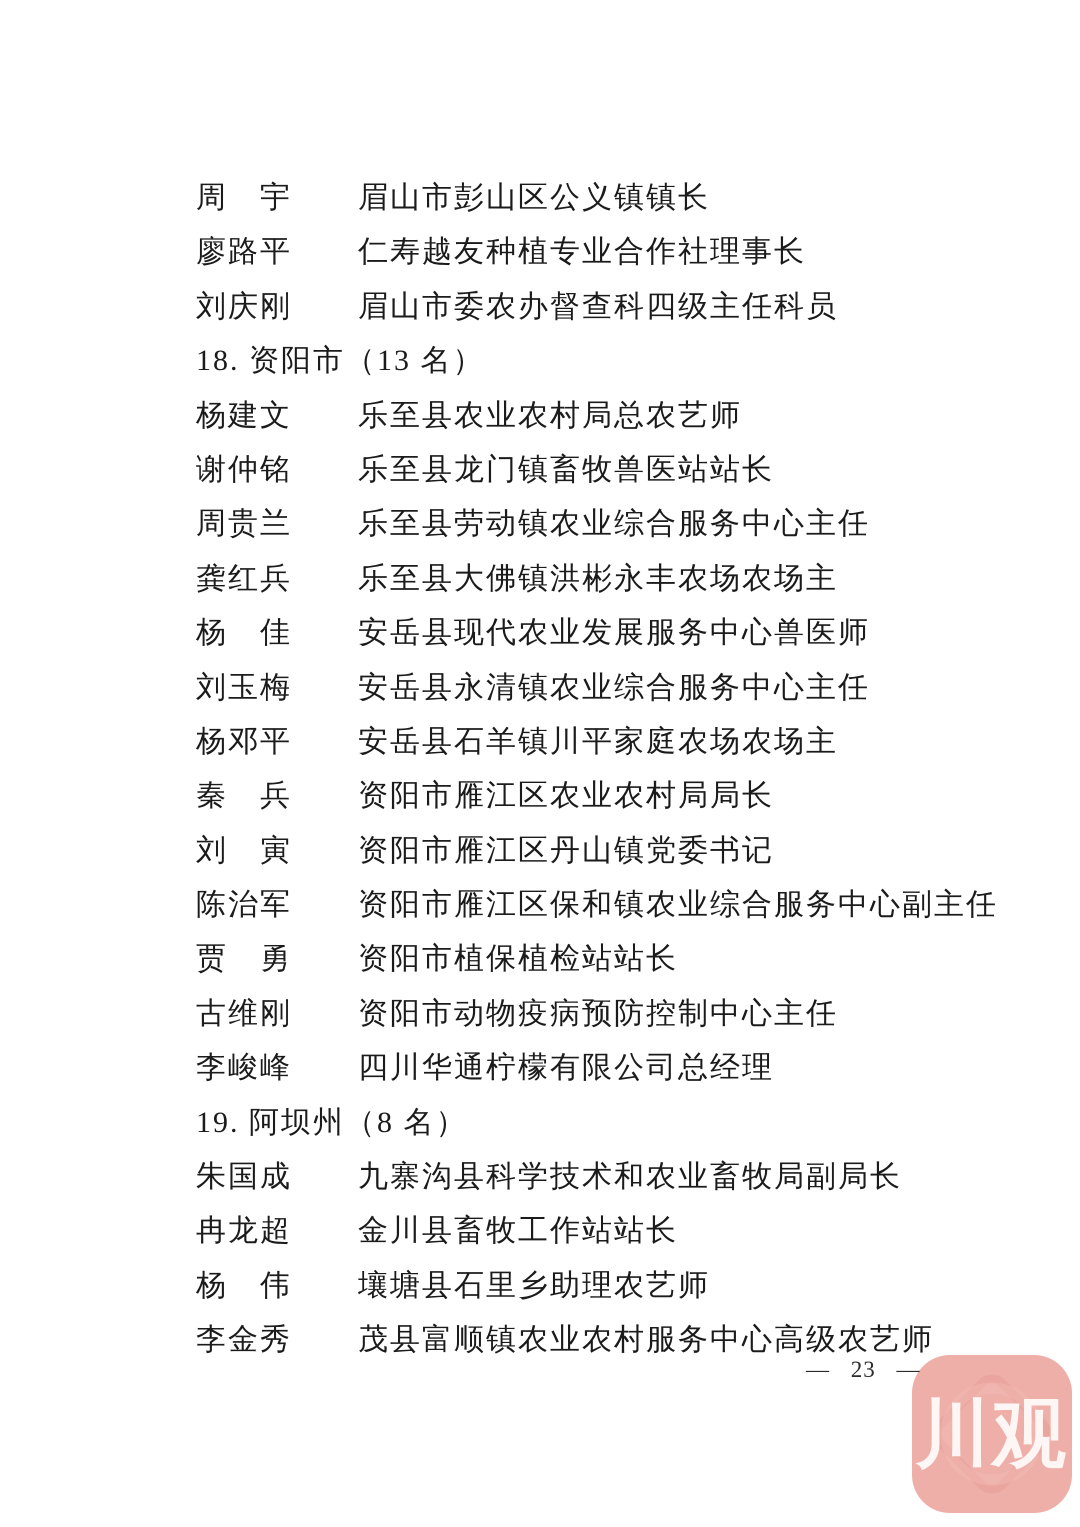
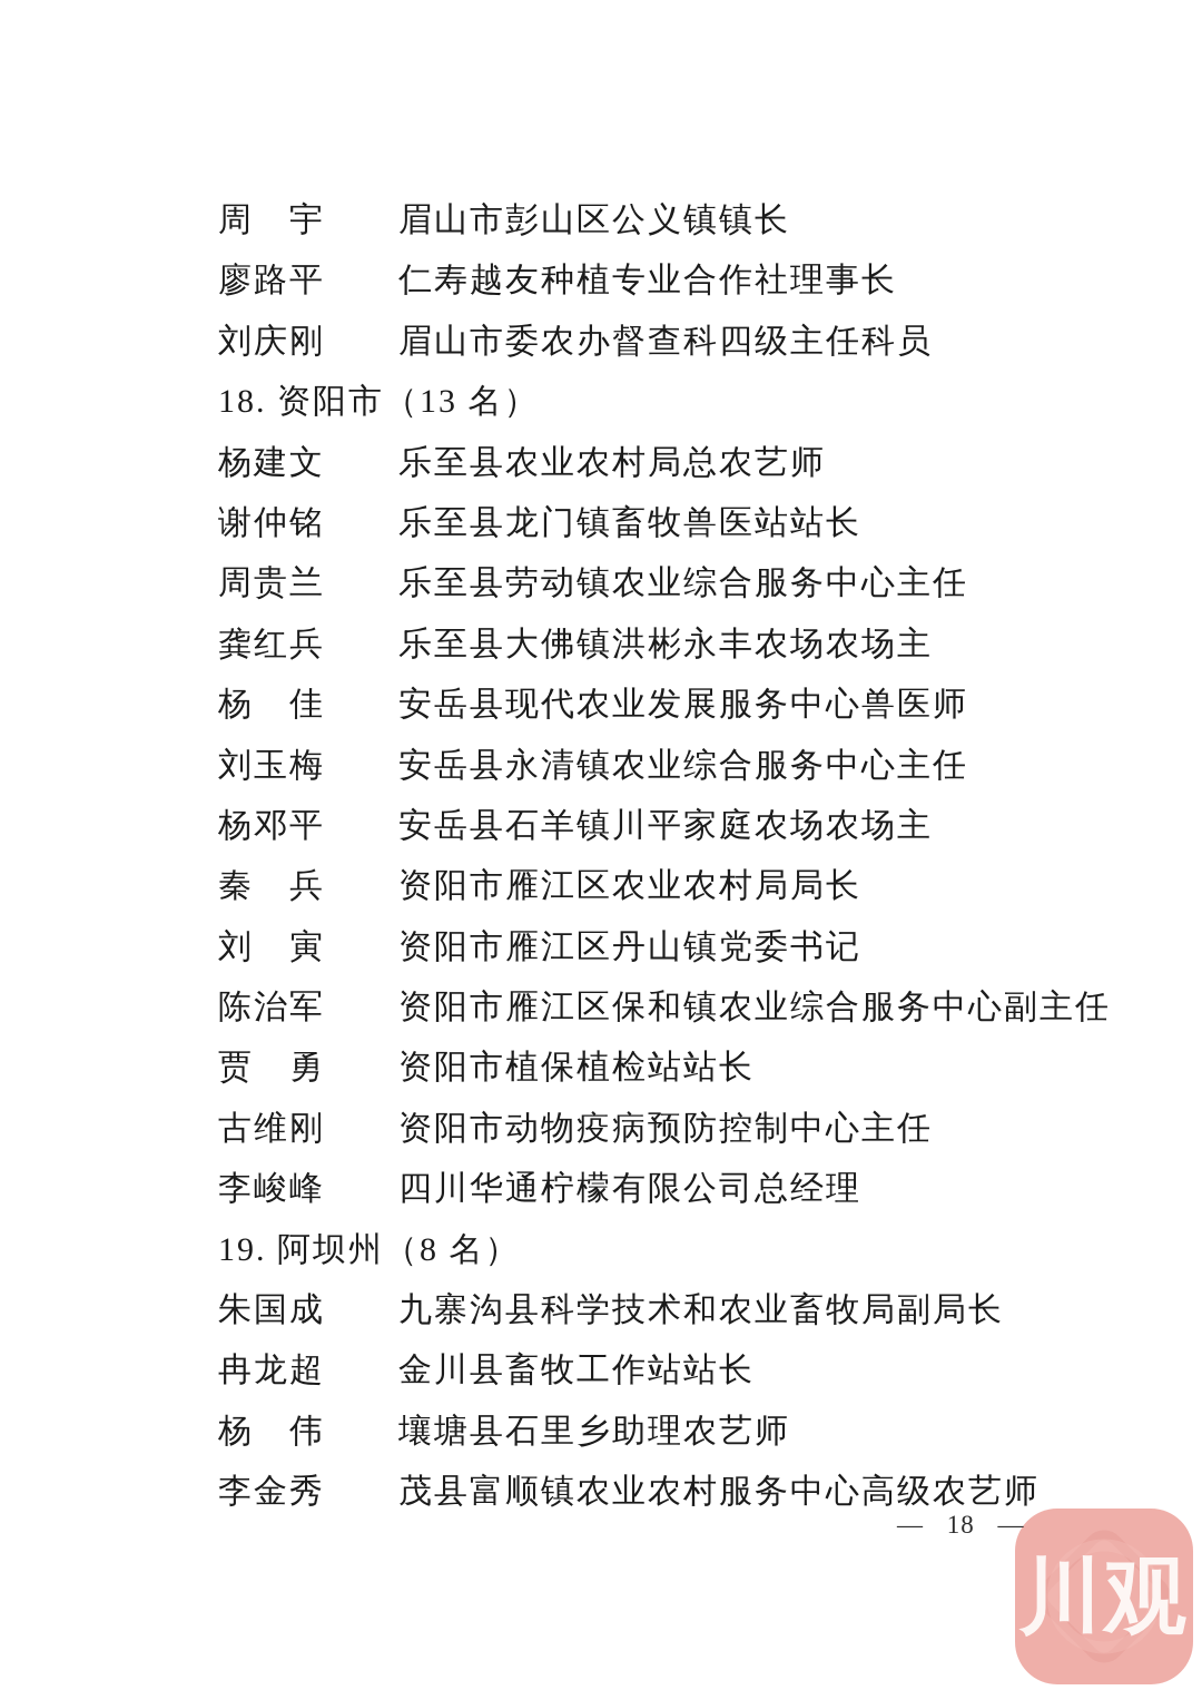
  周 宇
  眉山市彭山区公义镇镇长
  廖路平
  仁寿越友种植专业合作社理事长
  刘庆刚
  眉山市委农办督查科四级主任科员
  18. 资阳市（13 名）
  杨建文
  乐至县农业农村局总农艺师
  谢仲铭
  乐至县龙门镇畜牧兽医站站长
  周贵兰
  乐至县劳动镇农业综合服务中心主任
  龚红兵
  乐至县大佛镇洪彬永丰农场农场主
  杨 佳
  安岳县现代农业发展服务中心兽医师
  刘玉梅
  安岳县永清镇农业综合服务中心主任
  杨邓平
  安岳县石羊镇川平家庭农场农场主
  秦 兵
  资阳市雁江区农业农村局局长
  刘 寅
  资阳市雁江区丹山镇党委书记
  陈治军
  资阳市雁江区保和镇农业综合服务中心副主任
  贾 勇
  资阳市植保植检站站长
  古维刚
  资阳市动物疫病预防控制中心主任
  李峻峰
  四川华通柠檬有限公司总经理
  19. 阿坝州（8 名）
  朱国成
  九寨沟县科学技术和农业畜牧局副局长
  冉龙超
  金川县畜牧工作站站长
  杨 伟
  壤塘县石里乡助理农艺师
  李金秀
  茂县富顺镇农业农村服务中心高级农艺师
- — 23 —
+ — 18 —
  川观
